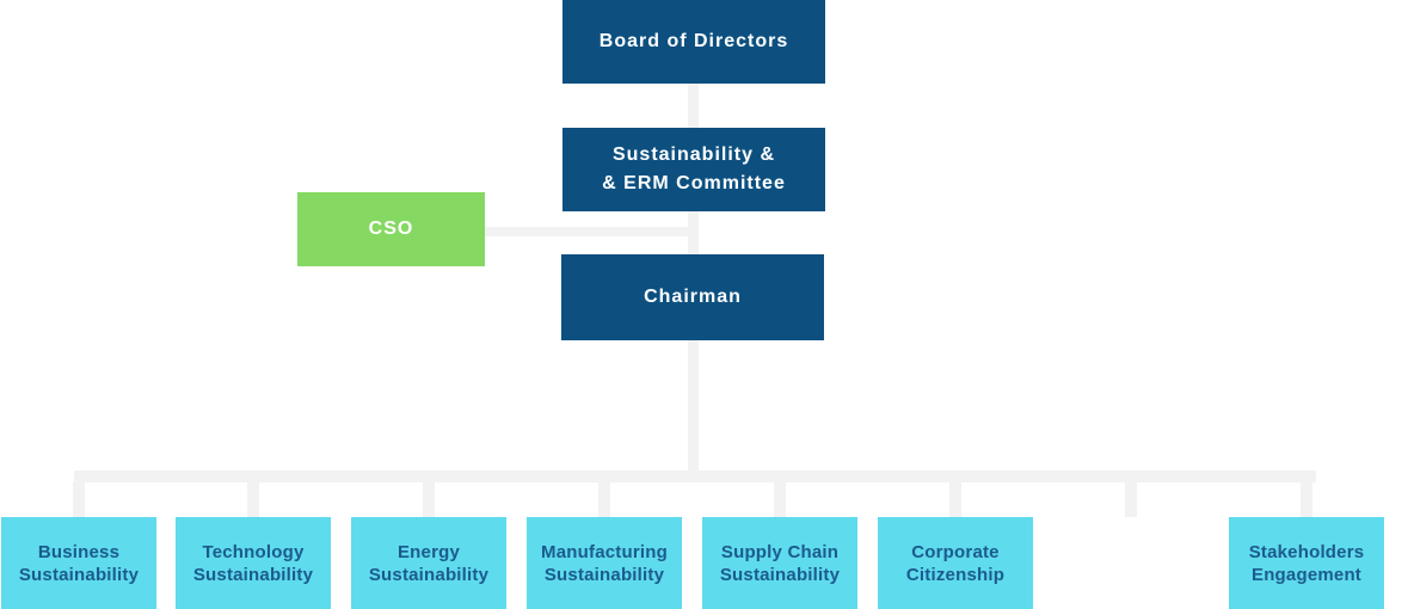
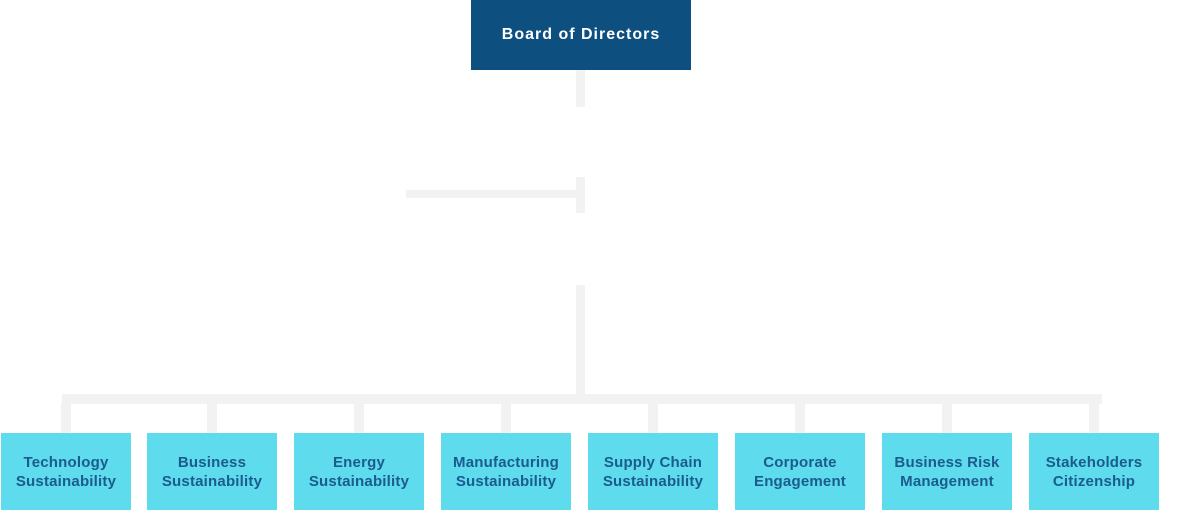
  Board of Directors
- Sustainability &
- & ERM Committee
- CSO
- Chairman
- Business
+ Technology
  Sustainability
- Technology
+ Business
  Sustainability
  Energy
  Sustainability
  Manufacturing
  Sustainability
  Supply Chain
  Sustainability
  Corporate
- Citizenship
+ Engagement
+ Business Risk
+ Management
  Stakeholders
- Engagement
+ Citizenship
